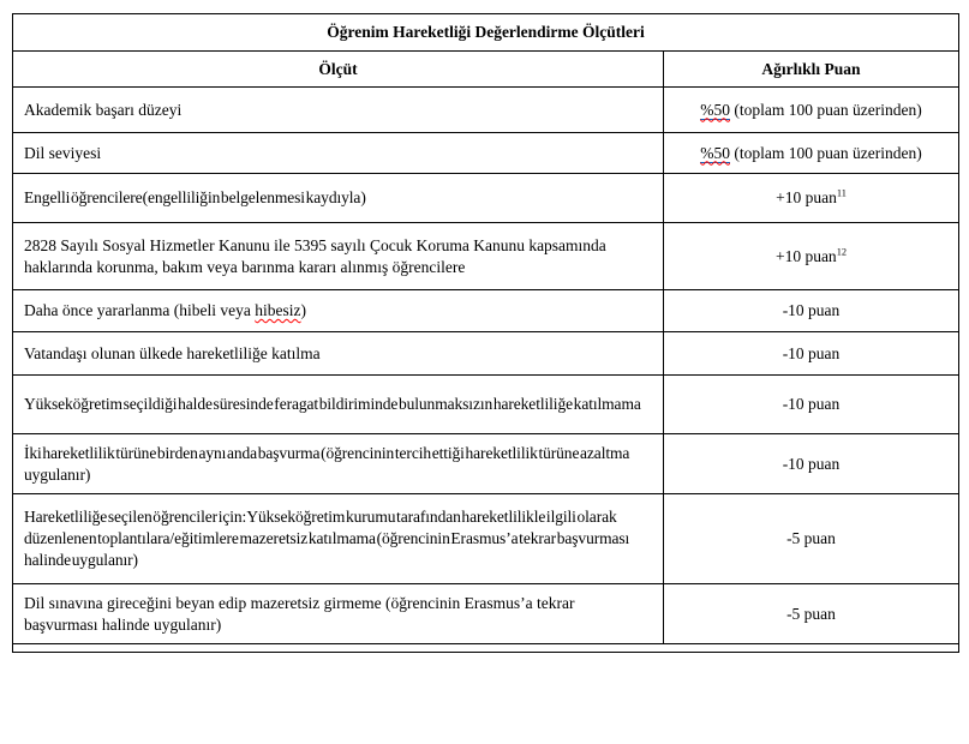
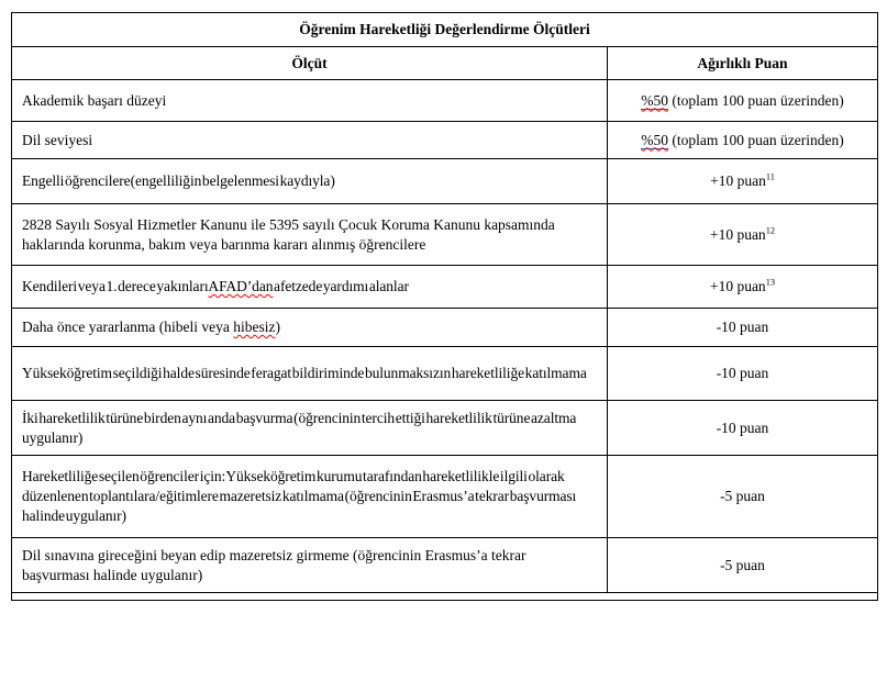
  Öğrenim Hareketliği Değerlendirme Ölçütleri
  Ölçüt	Ağırlıklı Puan
  Akademik başarı düzeyi	%50 (toplam 100 puan üzerinden)
  Dil seviyesi	%50 (toplam 100 puan üzerinden)
  Engelli öğrencilere(engelliliğin belgelenmesi kaydıyla)	+10 puan11
  2828 Sayılı Sosyal Hizmetler Kanunu ile 5395 sayılı Çocuk Koruma Kanunu kapsamında haklarında korunma, bakım veya barınma kararı alınmış öğrencilere	+10 puan12
+ Kendileri veya 1. derece yakınları AFAD’dan afetzede yardımı alanlar	+10 puan13
  Daha önce yararlanma (hibeli veya hibesiz)	-10 puan
- Vatandaşı olunan ülkede hareketliliğe katılma	-10 puan
  Yükseköğretim seçildiği halde süresinde feragat bildiriminde bulunmaksızın hareketliliğe katılmama	-10 puan
  İki hareketlilik türüne birden aynı anda başvurma (öğrencinin tercih ettiği hareketlilik türüne azaltma uygulanır)	-10 puan
  Hareketliliğe seçilen öğrenciler için: Yükseköğretim kurumu tarafından hareketlilikle ilgili olarak düzenlenen toplantılara/eğitimlere mazeretsiz katılmama (öğrencinin Erasmus’a tekrar başvurması halinde uygulanır)	-5 puan
  Dil sınavına gireceğini beyan edip mazeretsiz girmeme (öğrencinin Erasmus’a tekrar başvurması halinde uygulanır)	-5 puan
